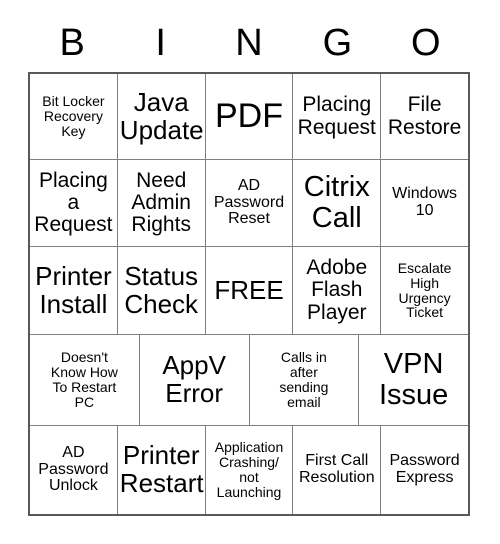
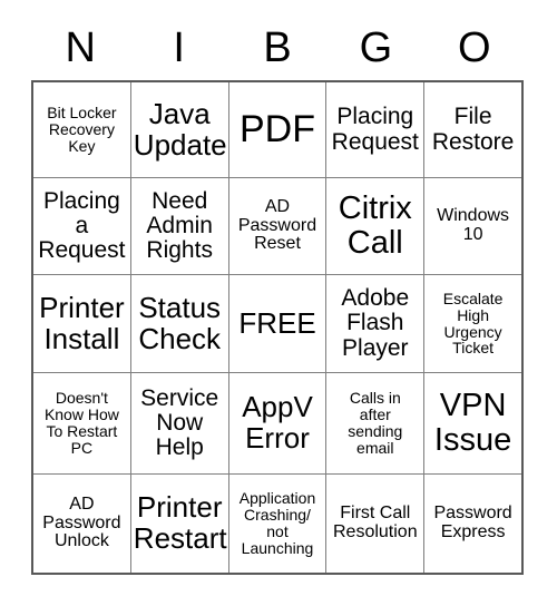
- B
+ N
  I
- N
+ B
  G
  O
  Bit Locker
  Recovery
  Key
  Java
  Update
  PDF
  Placing
  Request
  File
  Restore
  Placing
  a
  Request
  Need
  Admin
  Rights
  AD
  Password
  Reset
  Citrix
  Call
  Windows
  10
  Printer
  Install
  Status
  Check
  FREE
  Adobe
  Flash
  Player
  Escalate
  High
  Urgency
  Ticket
  Doesn't
  Know How
  To Restart
  PC
+ Service
+ Now
+ Help
  AppV
  Error
  Calls in
  after
  sending
  email
  VPN
  Issue
  AD
  Password
  Unlock
  Printer
  Restart
  Application
  Crashing/
  not
  Launching
  First Call
  Resolution
  Password
  Express
